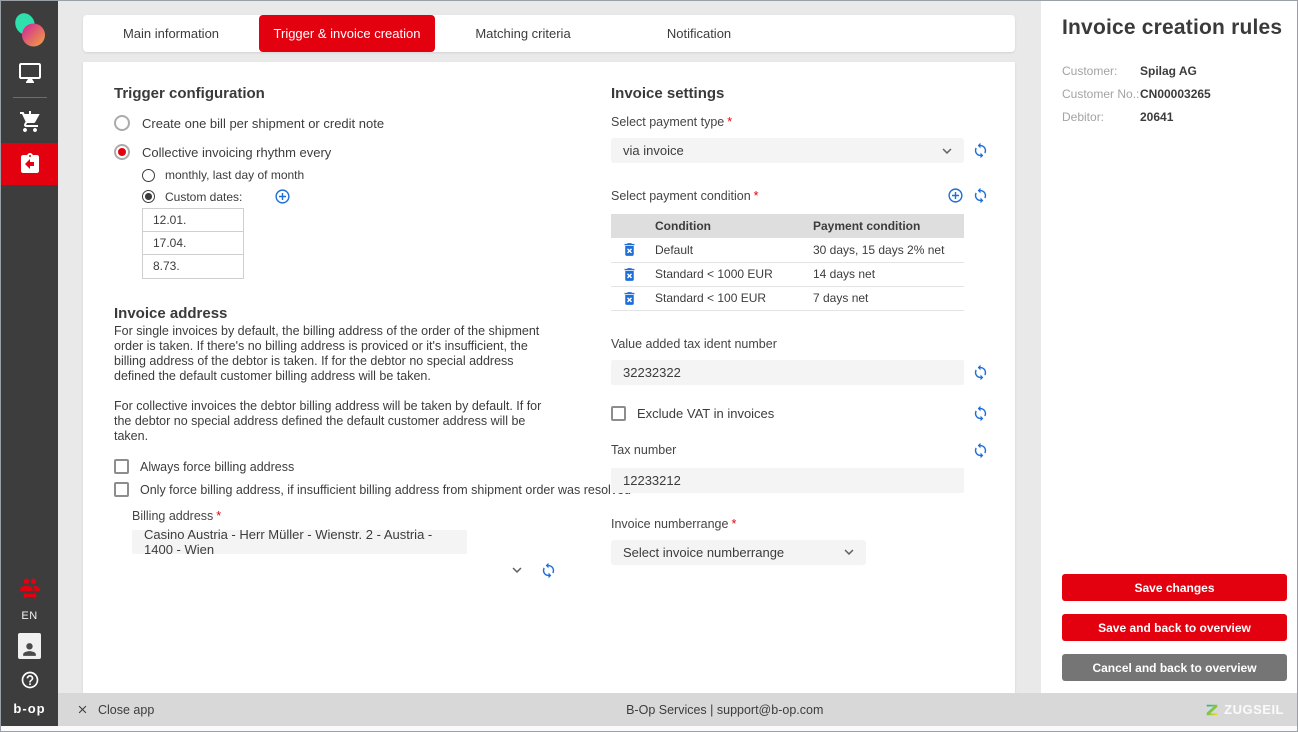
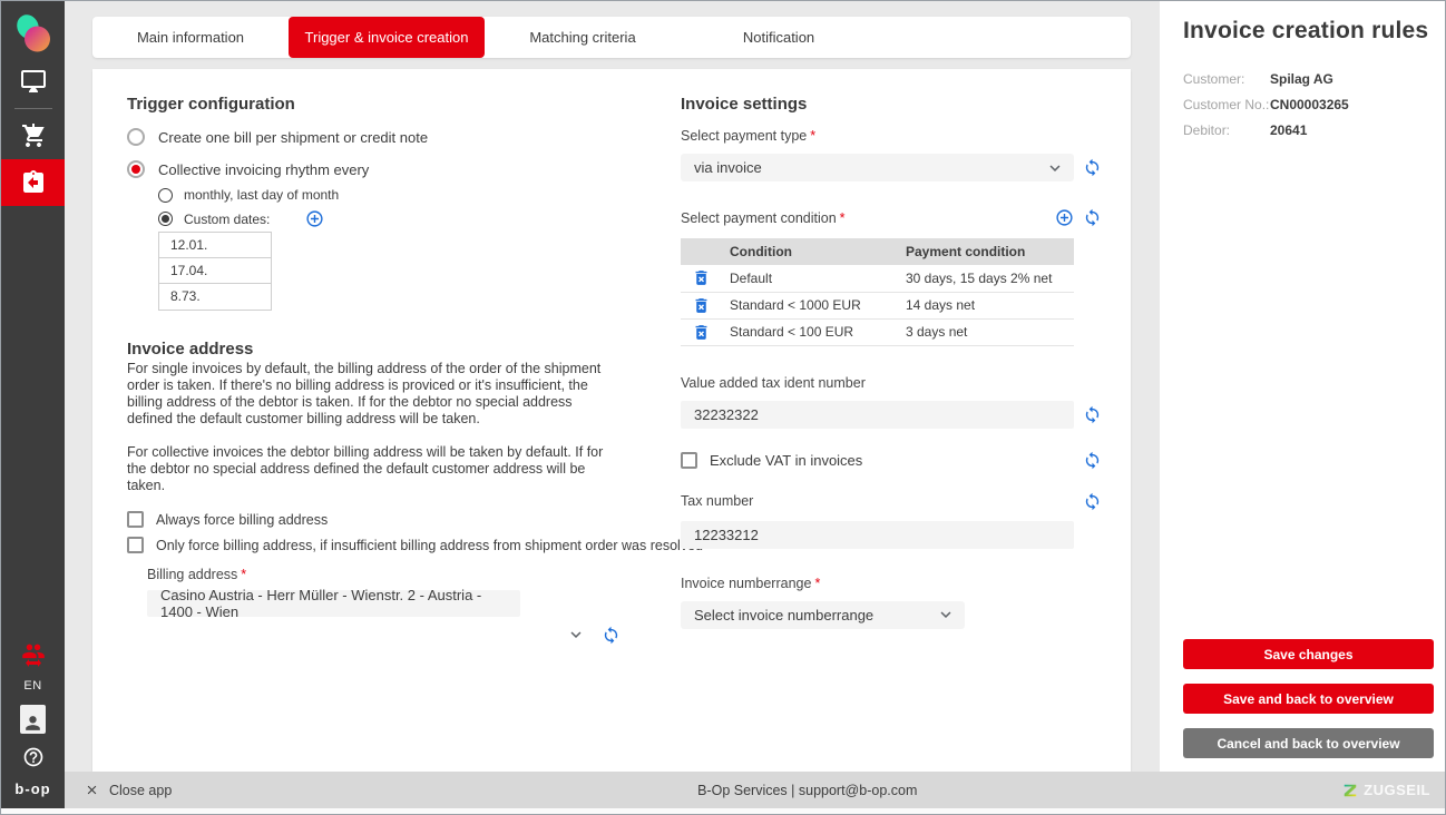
  EN
  b-op
  Main information
  Trigger & invoice creation
  Matching criteria
  Notification
  Trigger configuration
  Create one bill per shipment or credit note
  Collective invoicing rhythm every
  monthly, last day of month
  Custom dates:
  12.01.
  17.04.
  8.73.
  Invoice address
  For single invoices by default, the billing address of the order of the shipment order is taken. If there's no billing address is proviced or it's insufficient, the billing address of the debtor is taken. If for the debtor no special address defined the default customer billing address will be taken.
  For collective invoices the debtor billing address will be taken by default. If for the debtor no special address defined the default customer address will be taken.
  Always force billing address
  Only force billing address, if insufficient billing address from shipment order was resol
  Billing address *
  Casino Austria - Herr Müller - Wienstr. 2 - Austria - 1400 - Wien
  Invoice settings
  Select payment type
  *
  via invoice
  Select payment condition *
  	Condition	Payment condition
  	Default	30 days, 15 days 2% net
  	Standard < 1000 EUR	14 days net
- 	Standard < 100 EUR	7 days net
+ 	Standard < 100 EUR	3 days net
  Value added tax ident number
  32232322
  Exclude VAT in invoices
  Tax number
  12233212
  Invoice numberrange
  *
  Select invoice numberrange
  Invoice creation rules
  Customer:
  Spilag AG
  Customer No.:
  CN00003265
  Debitor:
  20641
  Save changes
  Save and back to overview
  Cancel and back to overview
  Close app
  B-Op Services | support@b-op.com
  ZUGSEIL
